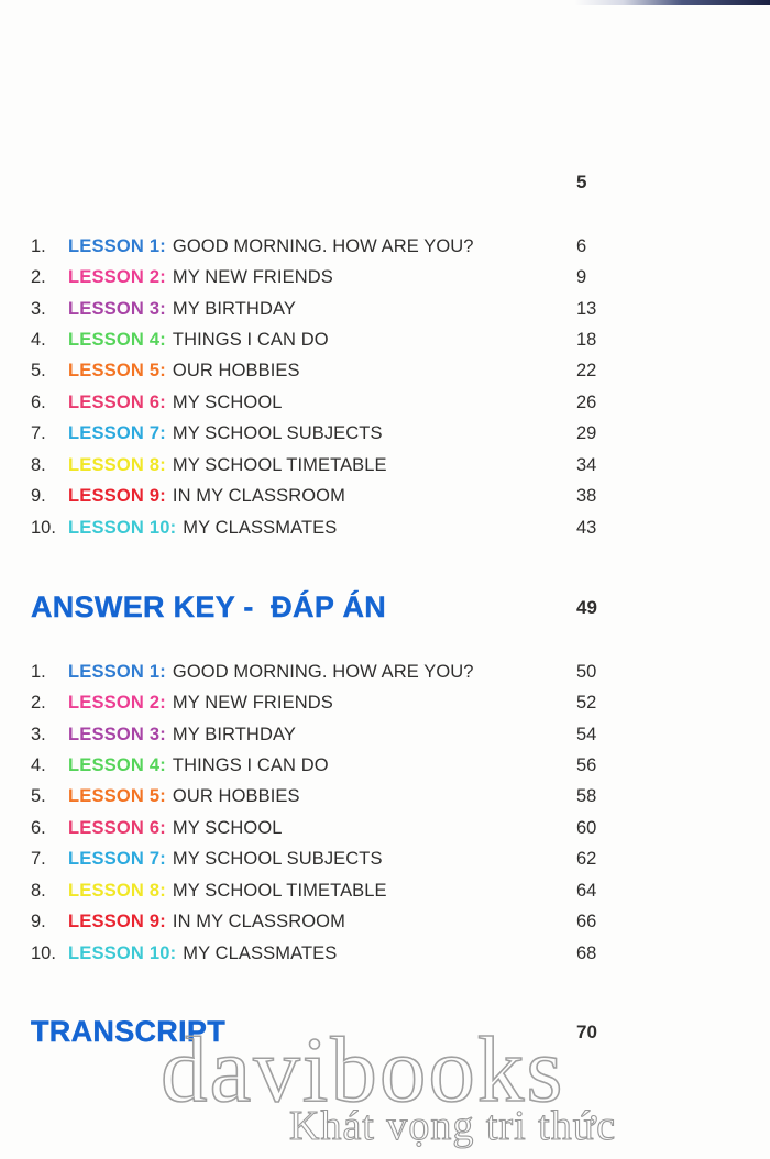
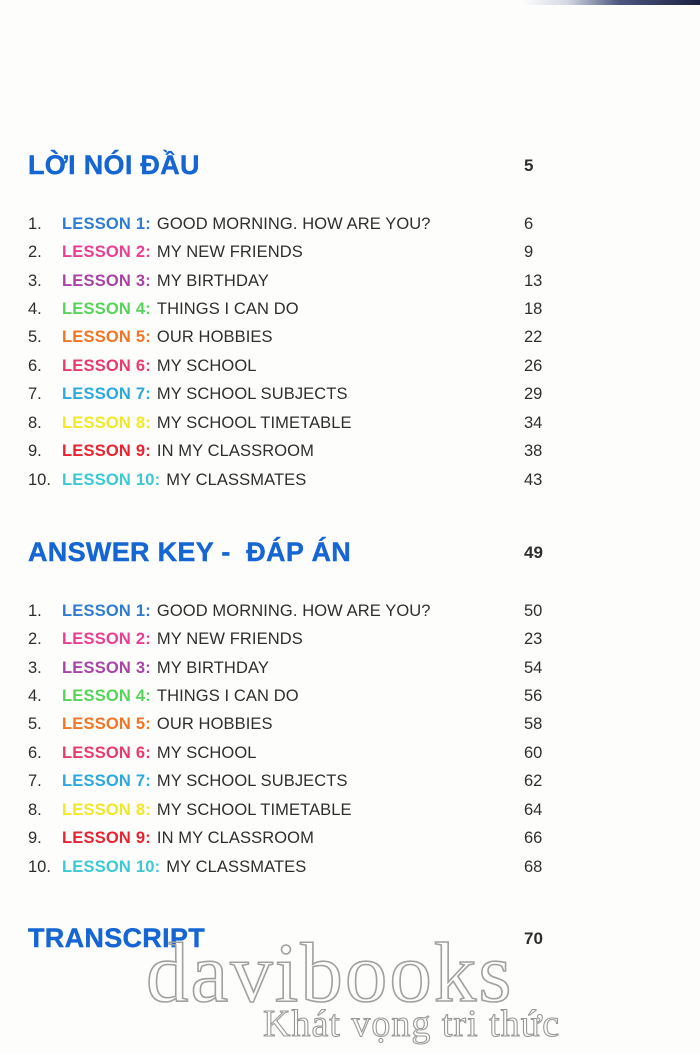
+ LỜI NÓI ĐẦU
  5
  1.
  LESSON 1:
  GOOD MORNING. HOW ARE YOU?
  6
  2.
  LESSON 2:
  MY NEW FRIENDS
  9
  3.
  LESSON 3:
  MY BIRTHDAY
  13
  4.
  LESSON 4:
  THINGS I CAN DO
  18
  5.
  LESSON 5:
  OUR HOBBIES
  22
  6.
  LESSON 6:
  MY SCHOOL
  26
  7.
  LESSON 7:
  MY SCHOOL SUBJECTS
  29
  8.
  LESSON 8:
  MY SCHOOL TIMETABLE
  34
  9.
  LESSON 9:
  IN MY CLASSROOM
  38
  10.
  LESSON 10:
  MY CLASSMATES
  43
  ANSWER KEY - ĐÁP ÁN
  49
  1.
  LESSON 1:
  GOOD MORNING. HOW ARE YOU?
  50
  2.
  LESSON 2:
  MY NEW FRIENDS
- 52
+ 23
  3.
  LESSON 3:
  MY BIRTHDAY
  54
  4.
  LESSON 4:
  THINGS I CAN DO
  56
  5.
  LESSON 5:
  OUR HOBBIES
  58
  6.
  LESSON 6:
  MY SCHOOL
  60
  7.
  LESSON 7:
  MY SCHOOL SUBJECTS
  62
  8.
  LESSON 8:
  MY SCHOOL TIMETABLE
  64
  9.
  LESSON 9:
  IN MY CLASSROOM
  66
  10.
  LESSON 10:
  MY CLASSMATES
  68
  TRANSCRIPT
  70
  davibooks
  Khát vọng tri thức
